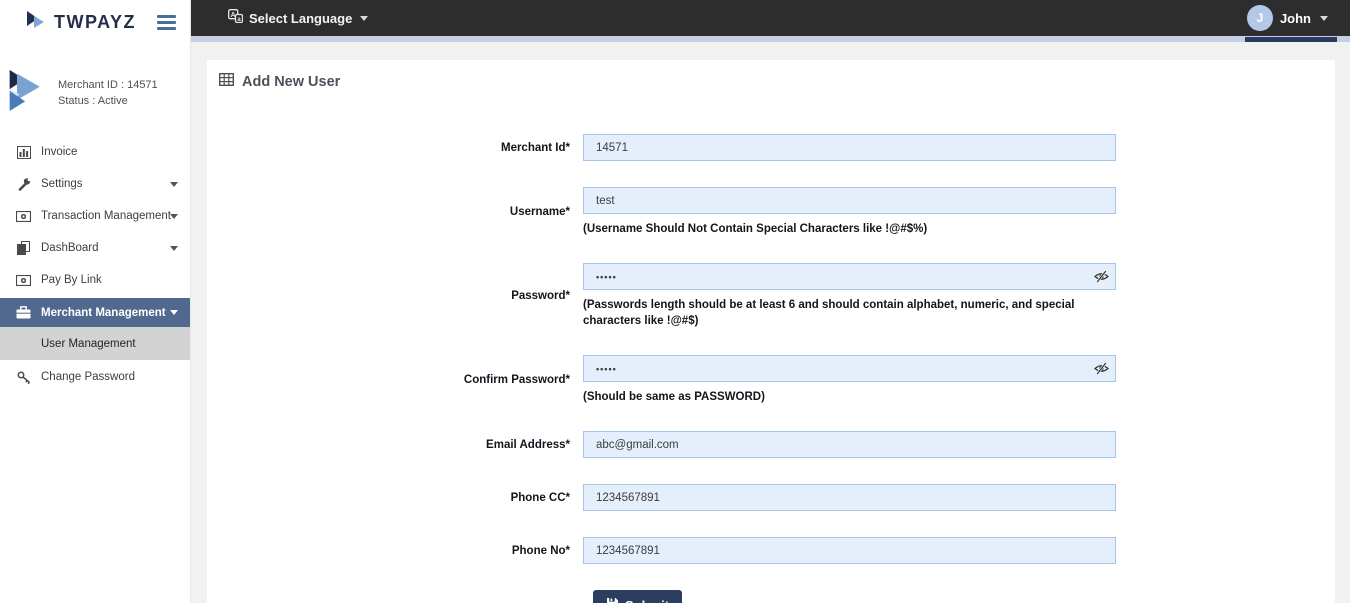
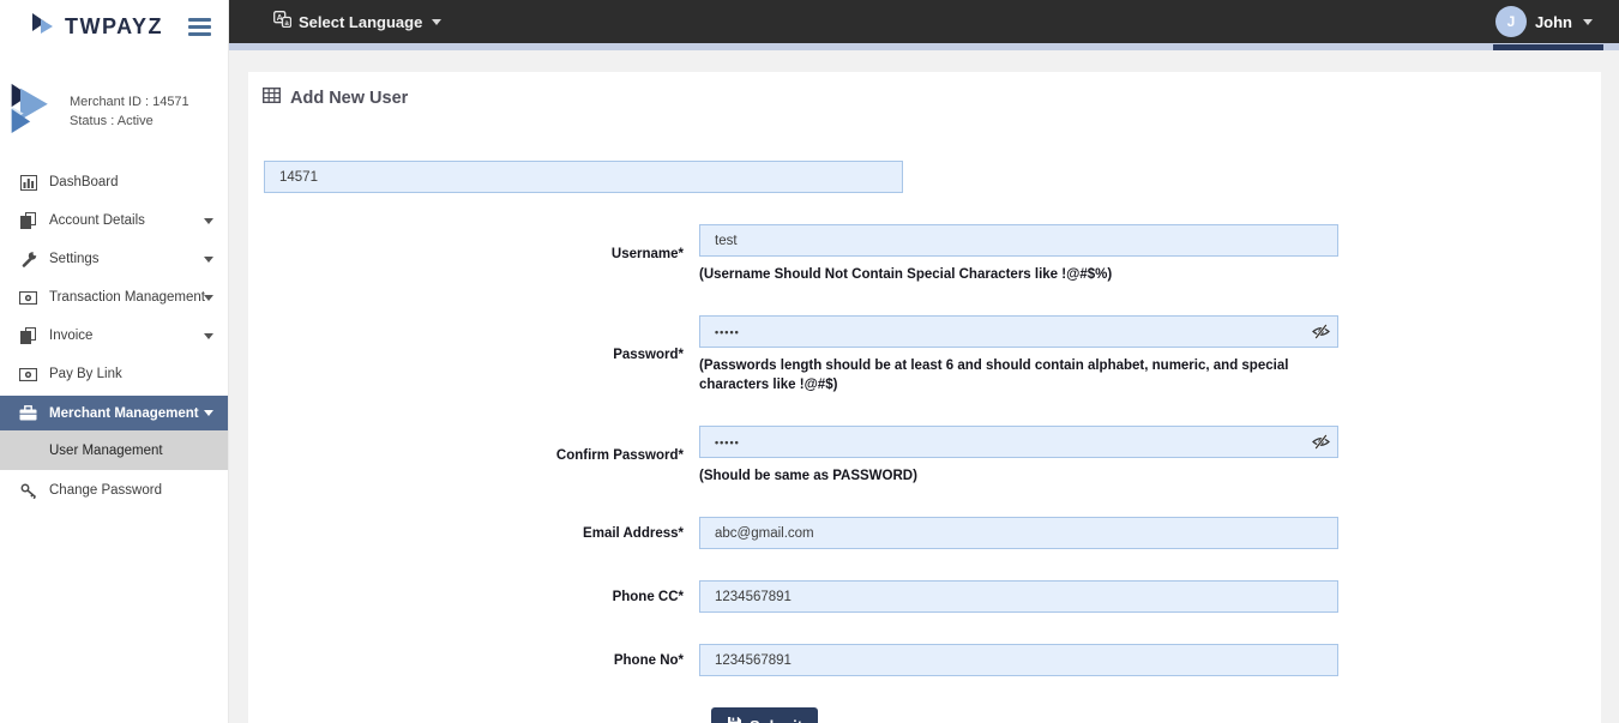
  TWPAYZ
  Merchant ID : 14571
  Status : Active
- Invoice
+ DashBoard
+ Account Details
  Settings
  Transaction Management
- DashBoard
+ Invoice
  Pay By Link
  Merchant Management
  User Management
  Change Password
  Select Language
  J
  John
  Add New User
- Merchant Id*
  14571
  Username*
  test
  (Username Should Not Contain Special Characters like !@#$%)
  Password*
  •••••
  (Passwords length should be at least 6 and should contain alphabet, numeric, and special characters like !@#$)
  Confirm Password*
  •••••
  (Should be same as PASSWORD)
  Email Address*
  abc@gmail.com
  Phone CC*
  1234567891
  Phone No*
  1234567891
